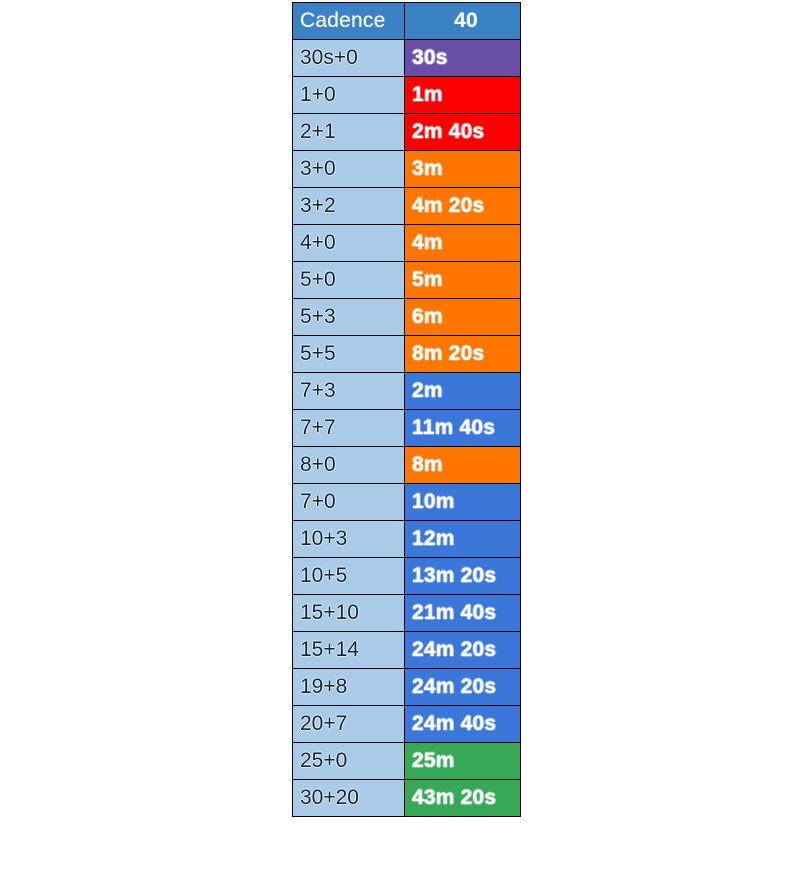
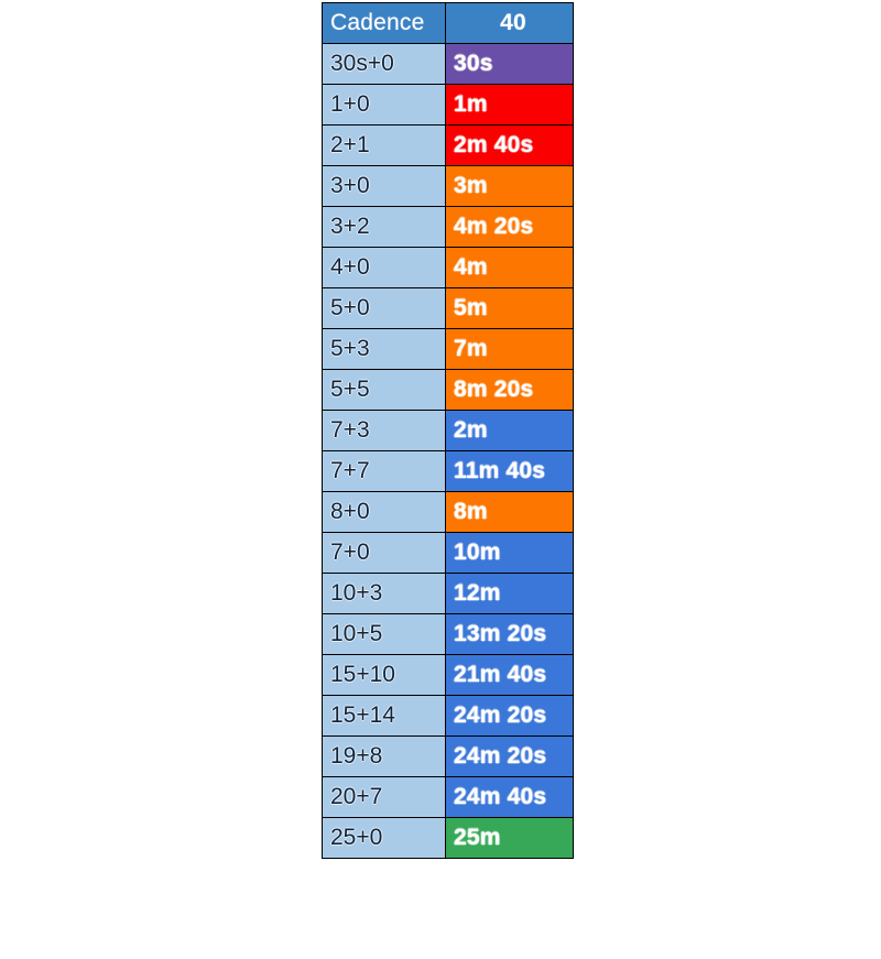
  Cadence	40
  30s+0	30s
  1+0	1m
  2+1	2m 40s
  3+0	3m
  3+2	4m 20s
  4+0	4m
  5+0	5m
- 5+3	6m
+ 5+3	7m
  5+5	8m 20s
  7+3	2m
  7+7	11m 40s
  8+0	8m
  7+0	10m
  10+3	12m
  10+5	13m 20s
  15+10	21m 40s
  15+14	24m 20s
  19+8	24m 20s
  20+7	24m 40s
  25+0	25m
- 30+20	43m 20s
